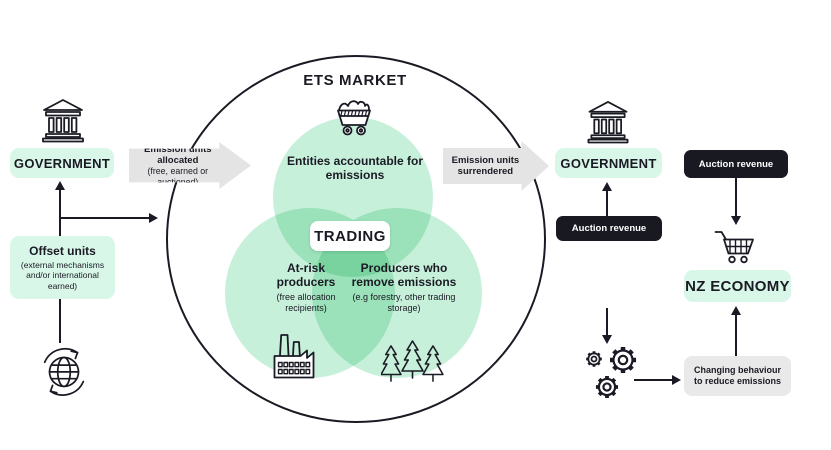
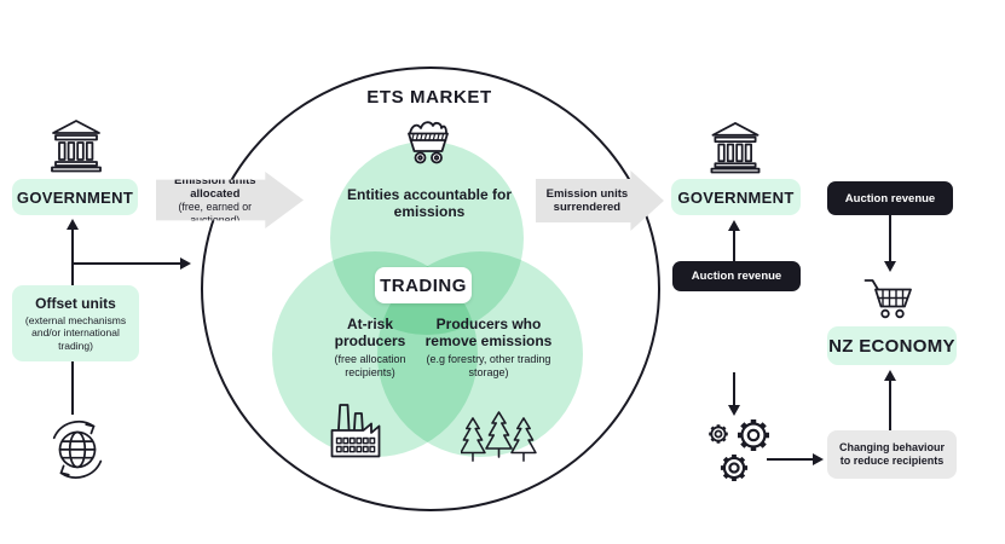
  GOVERNMENT
  Offset units
- (external mechanisms and/or international earned)
+ (external mechanisms and/or international trading)
  Emission units allocated
  (free, earned or auctioned)
  Emission units surrendered
  ETS MARKET
  Entities accountable for emissions
  TRADING
  At-risk producers
  (free allocation recipients)
  Producers who remove emissions
  (e.g forestry, other trading storage)
  GOVERNMENT
  Auction revenue
  Auction revenue
  NZ ECONOMY
- Changing behaviour to reduce emissions
+ Changing behaviour to reduce recipients
